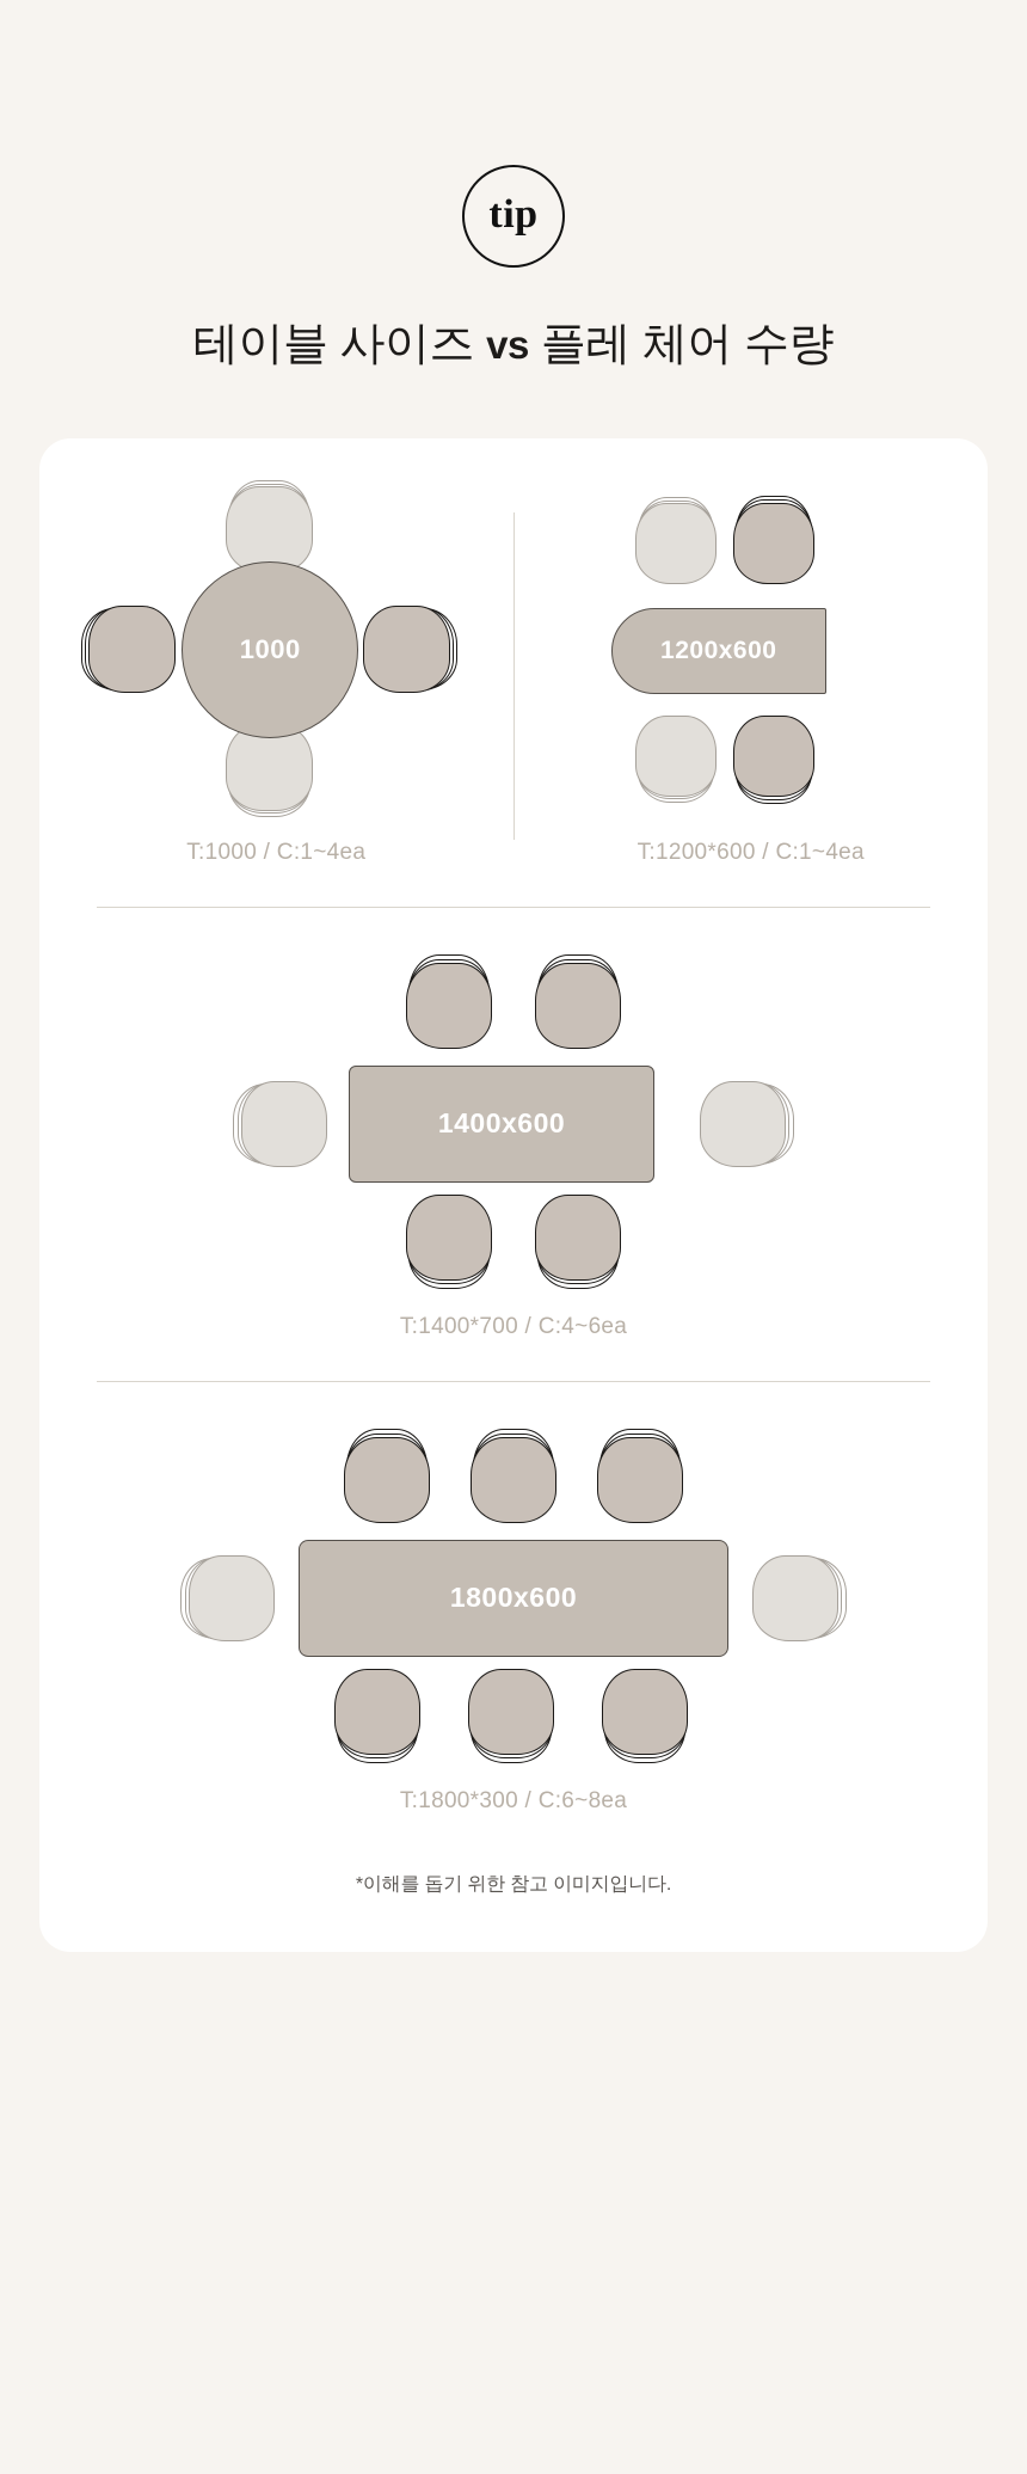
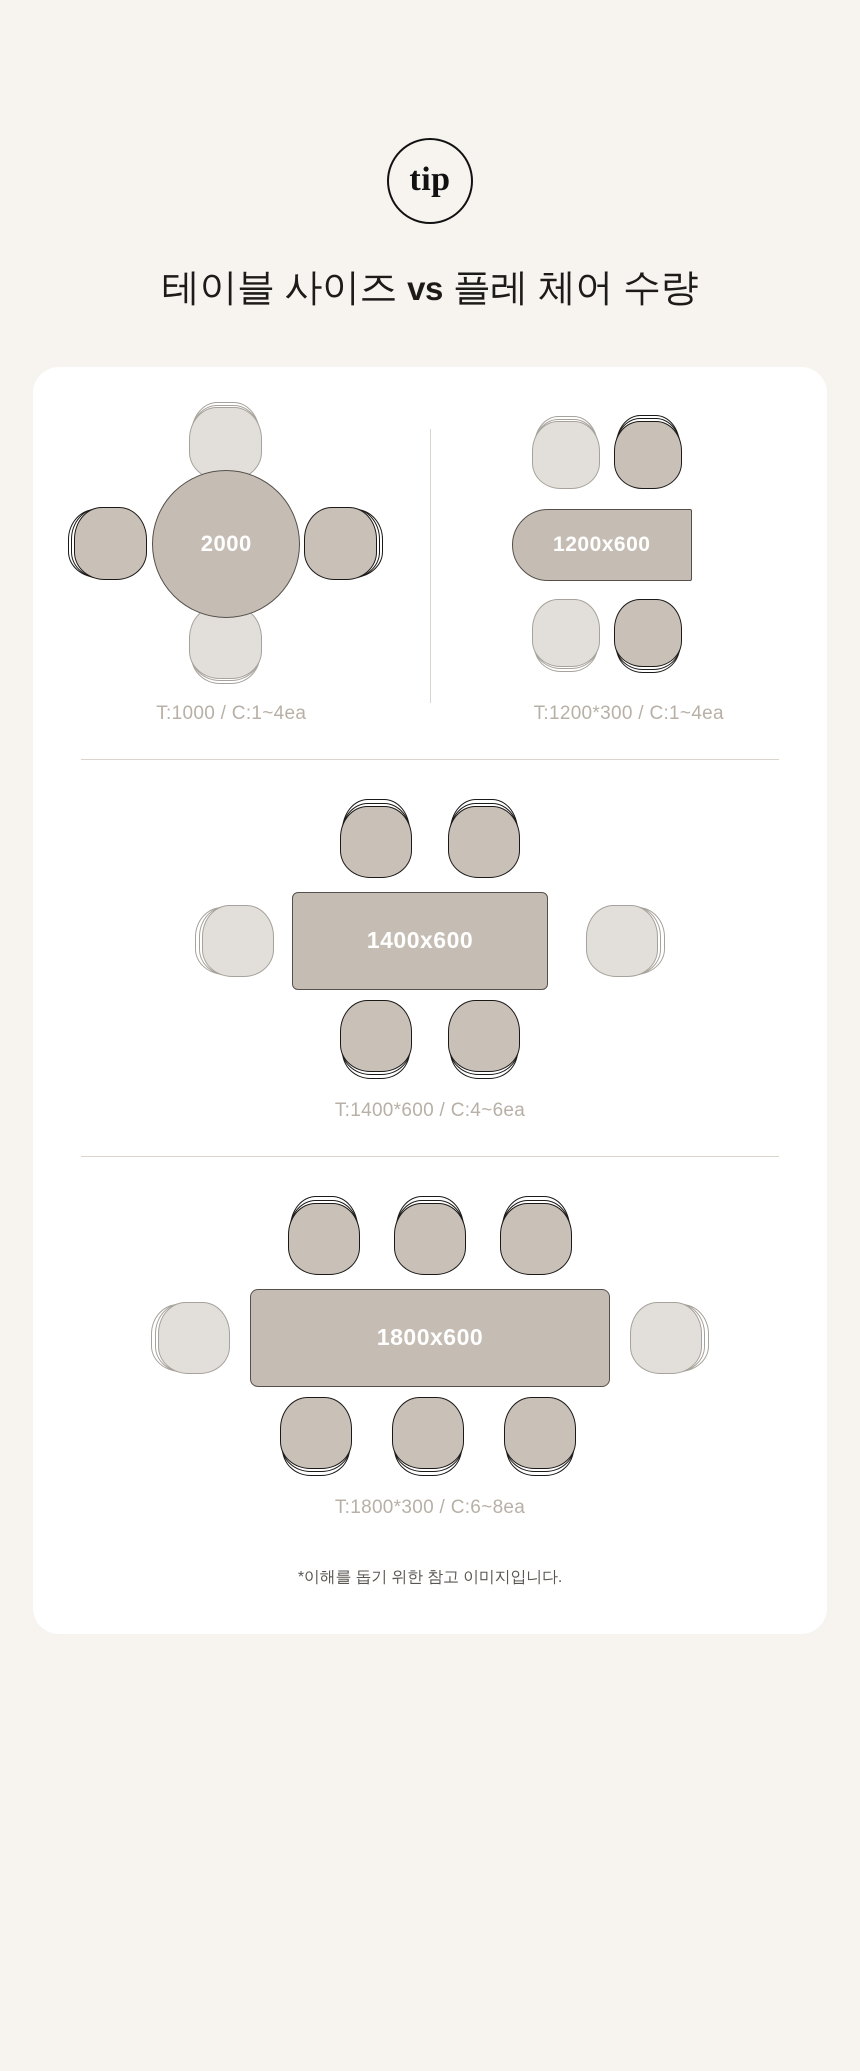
  tip
  테이블 사이즈 vs 플레 체어 수량
- 1000
+ 2000
  T:1000 / C:1~4ea
  1200x600
- T:1200*600 / C:1~4ea
+ T:1200*300 / C:1~4ea
  1400x600
- T:1400*700 / C:4~6ea
+ T:1400*600 / C:4~6ea
  1800x600
  T:1800*300 / C:6~8ea
  *이해를 돕기 위한 참고 이미지입니다.
